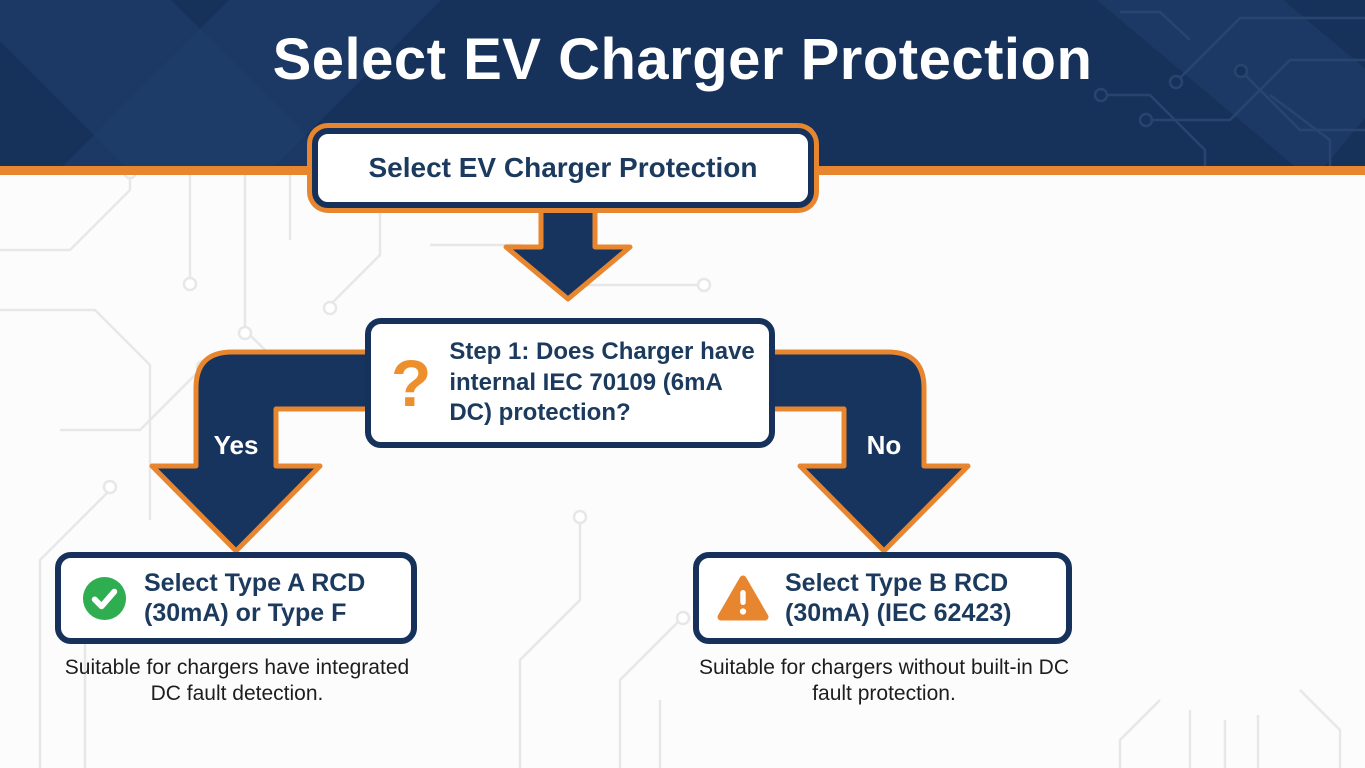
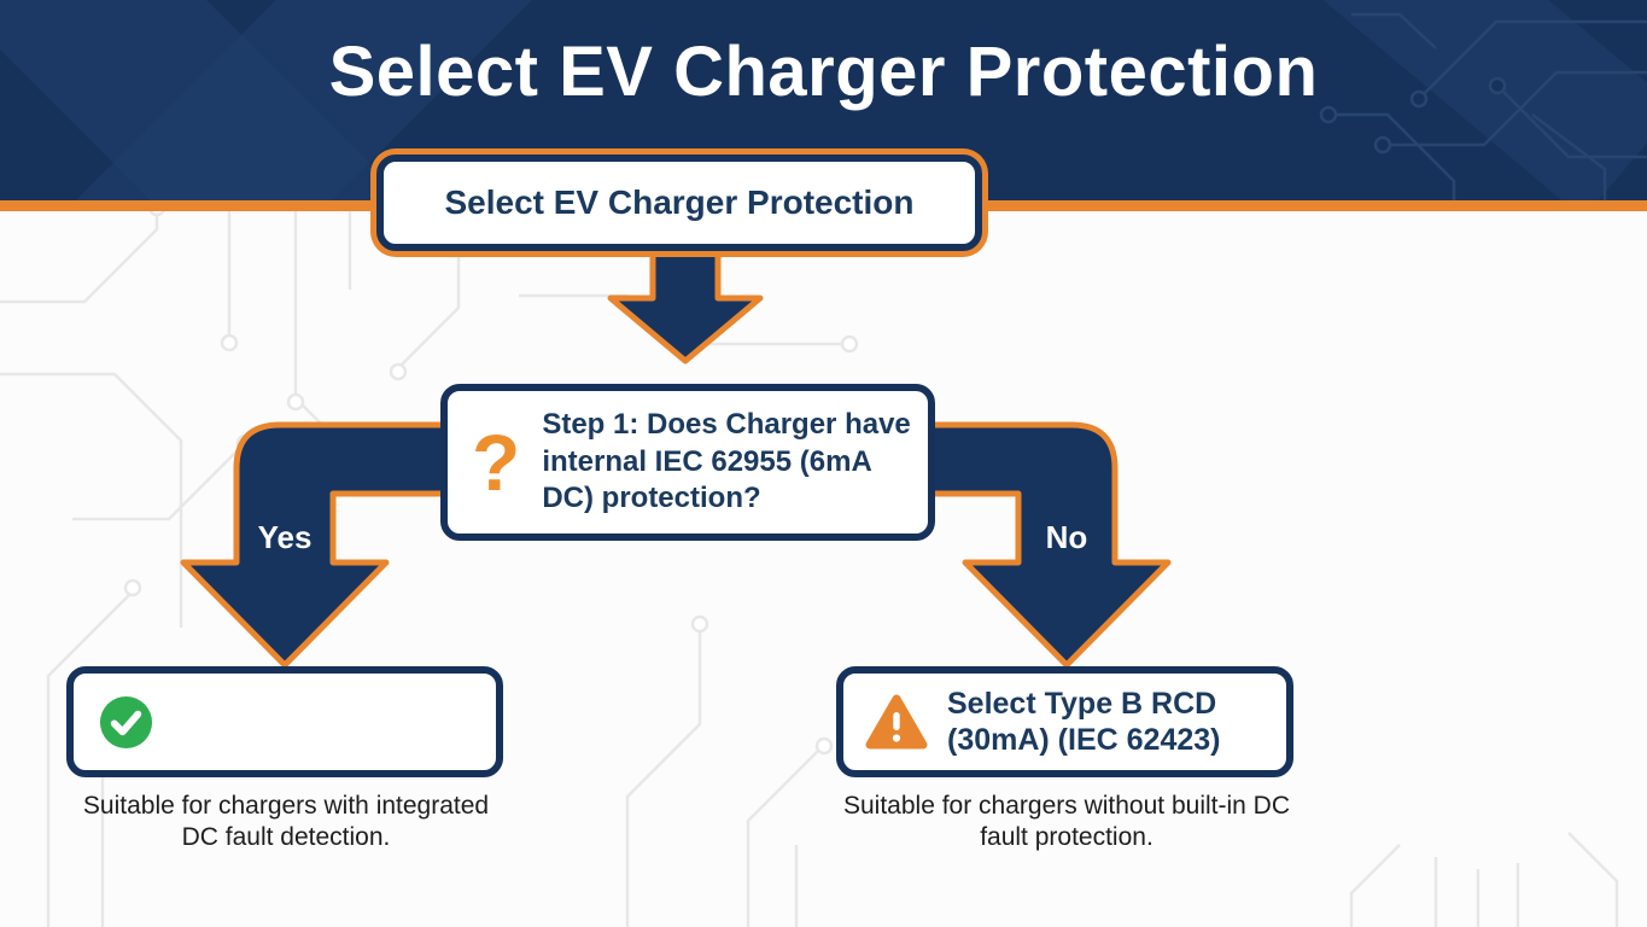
  Select EV Charger Protection
  Yes
  No
  Select EV Charger Protection
  ?
- Step 1: Does Charger have internal IEC 70109 (6mA DC) protection?
+ Step 1: Does Charger have internal IEC 62955 (6mA DC) protection?
- Select Type A RCD (30mA) or Type F
- Suitable for chargers have integrated DC fault detection.
+ Suitable for chargers with integrated DC fault detection.
  Select Type B RCD (30mA) (IEC 62423)
  Suitable for chargers without built-in DC fault protection.
